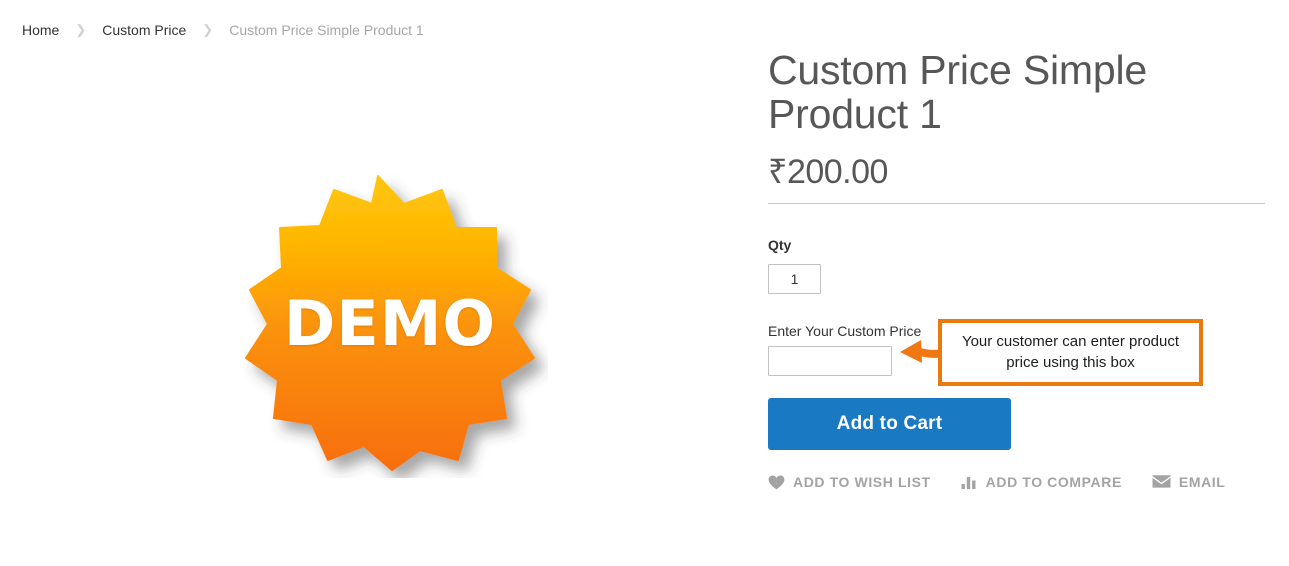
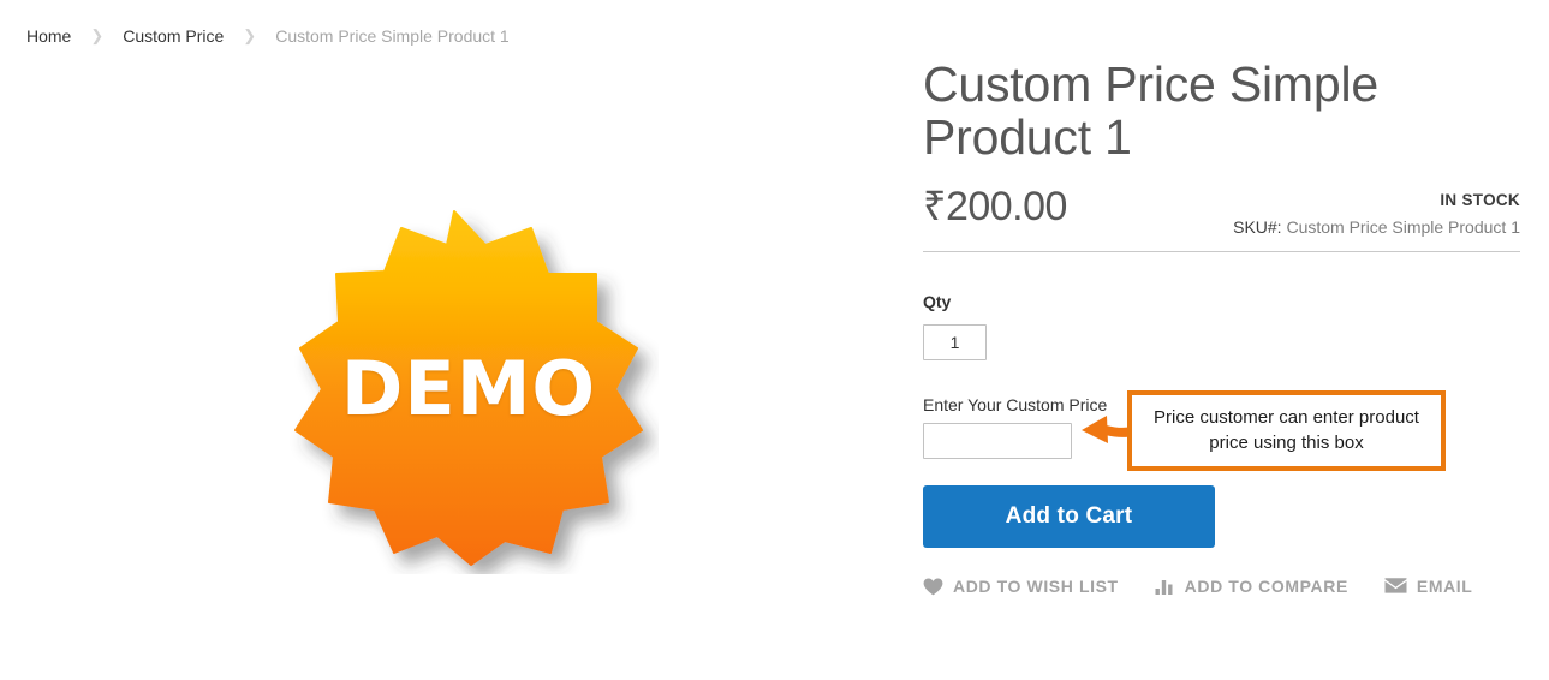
  Home
  ❯
  Custom Price
  ❯
  Custom Price Simple Product 1
  DEMO
  Custom Price Simple Product 1
  ₹200.00
+ IN STOCK
+ SKU#: Custom Price Simple Product 1
  Qty
  1
  Enter Your Custom Price
- Your customer can enter product price using this box
+ Price customer can enter product price using this box
  Add to Cart
  ADD TO WISH LIST
  ADD TO COMPARE
  EMAIL
